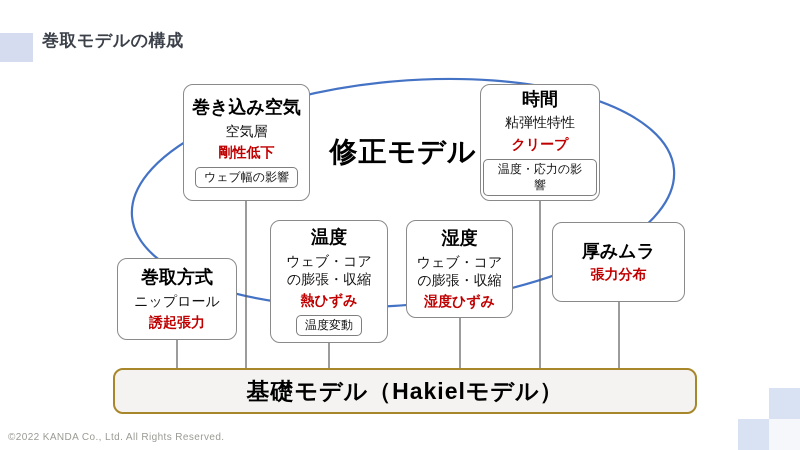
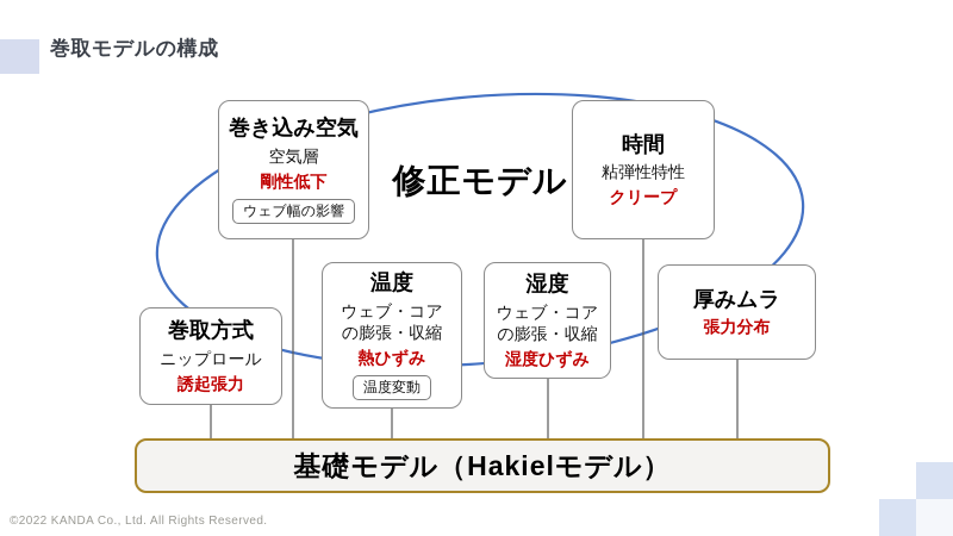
  巻取モデルの構成
  修正モデル
  巻き込み空気
  空気層
  剛性低下
  ウェブ幅の影響
  時間
  粘弾性特性
  クリープ
- 温度・応力の影響
  温度
  ウェブ・コア
  の膨張・収縮
  熱ひずみ
  温度変動
  湿度
  ウェブ・コア
  の膨張・収縮
  湿度ひずみ
  厚みムラ
  張力分布
  巻取方式
  ニップロール
  誘起張力
  基礎モデル（Hakielモデル）
  ©2022 KANDA Co., Ltd. All Rights Reserved.
